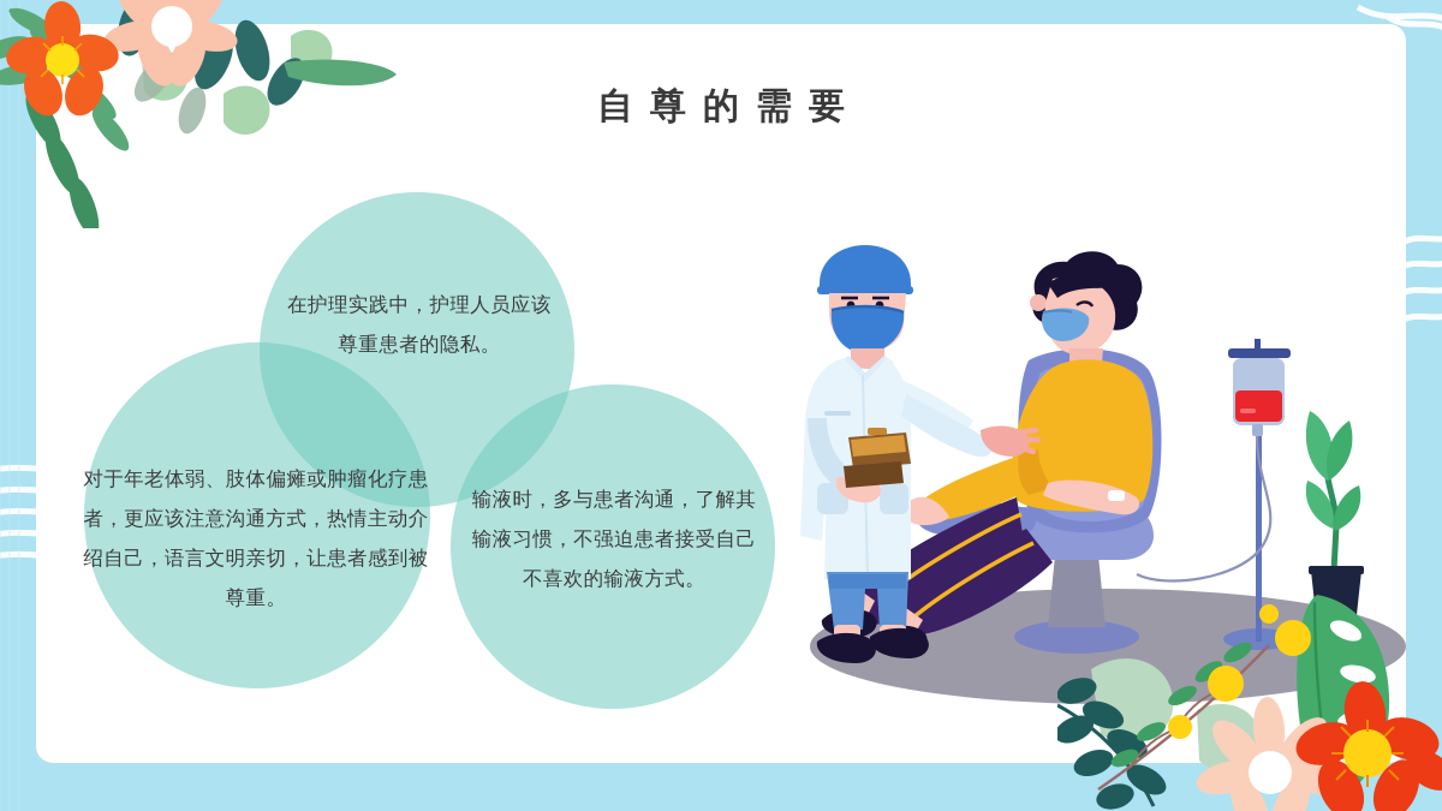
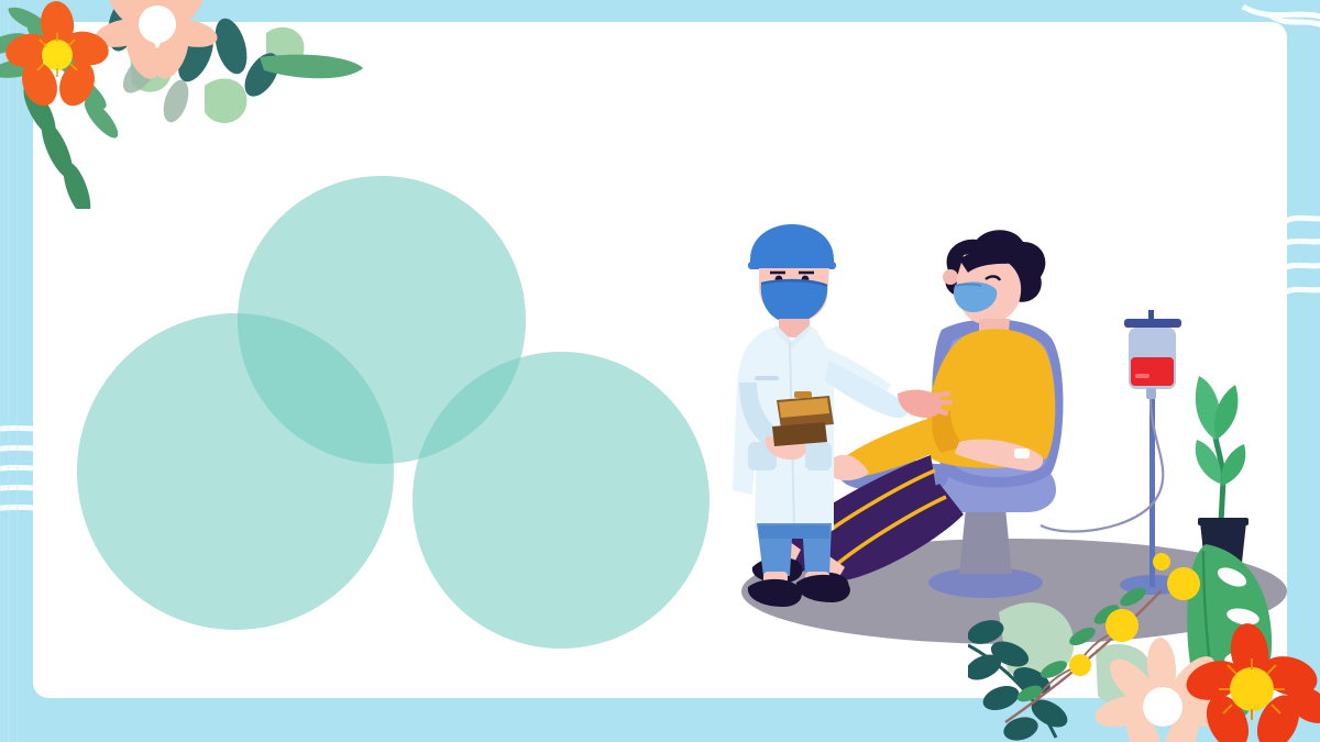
- 自尊的需要
- 在护理实践中，护理人员应该尊重患者的隐私。
- 对于年老体弱、肢体偏瘫或肿瘤化疗患者，更应该注意沟通方式，热情主动介绍自己，语言文明亲切，让患者感到被尊重。
- 输液时，多与患者沟通，了解其输液习惯，不强迫患者接受自己不喜欢的输液方式。
